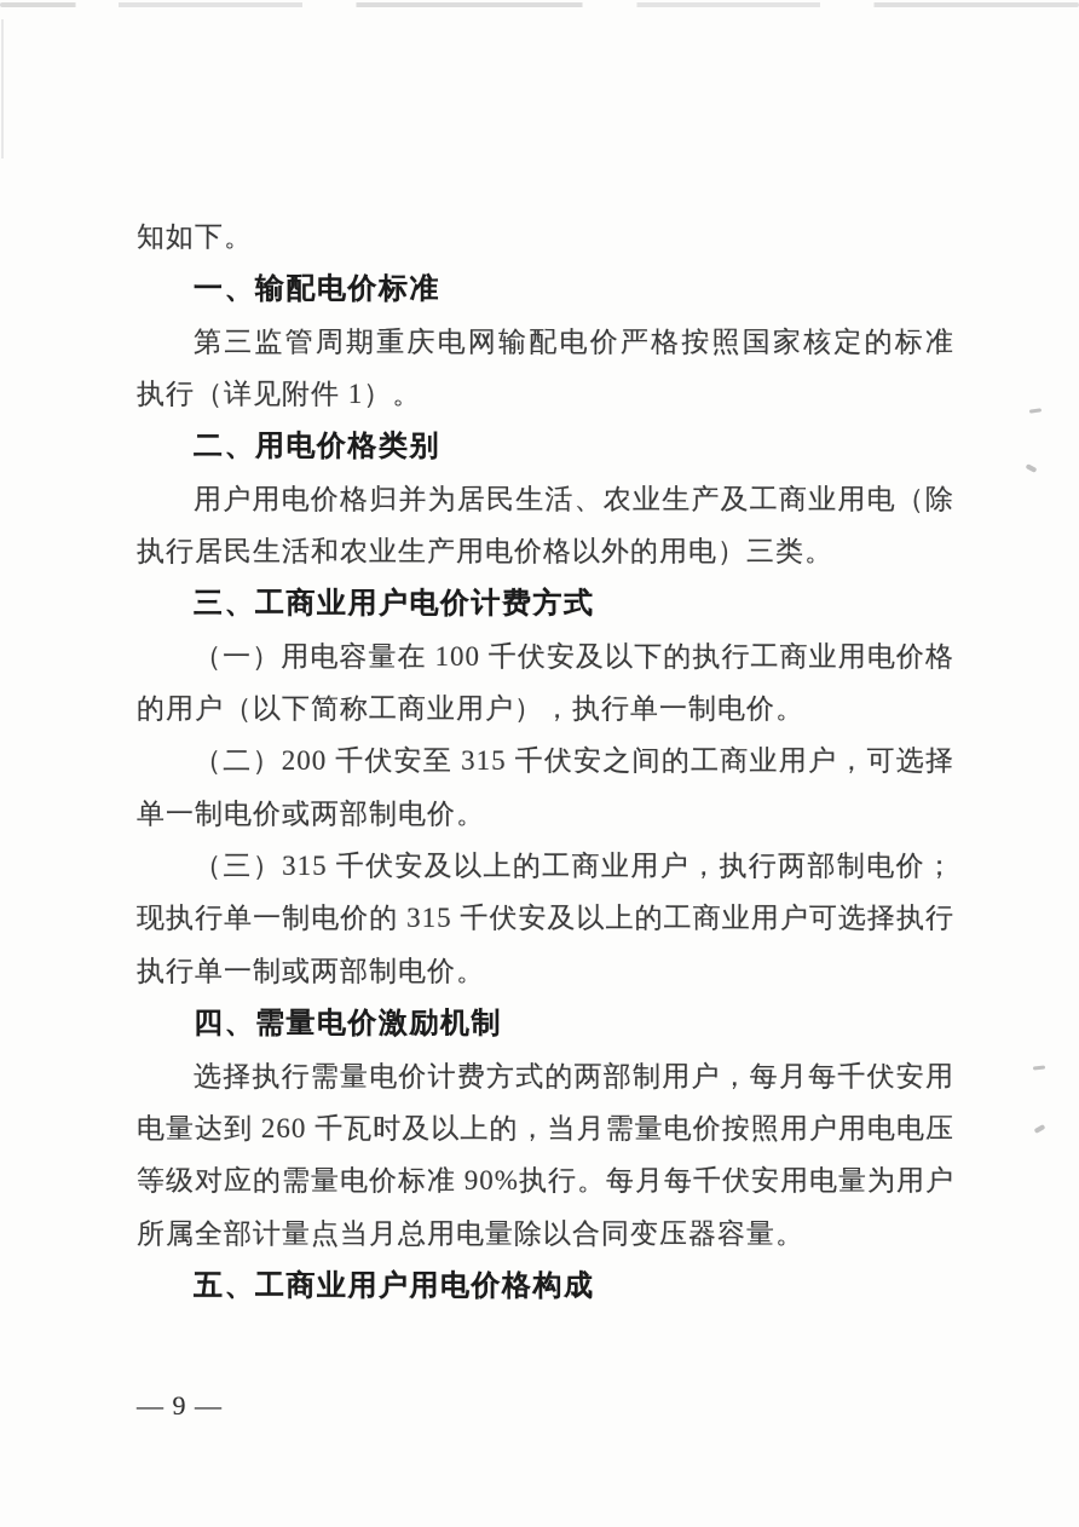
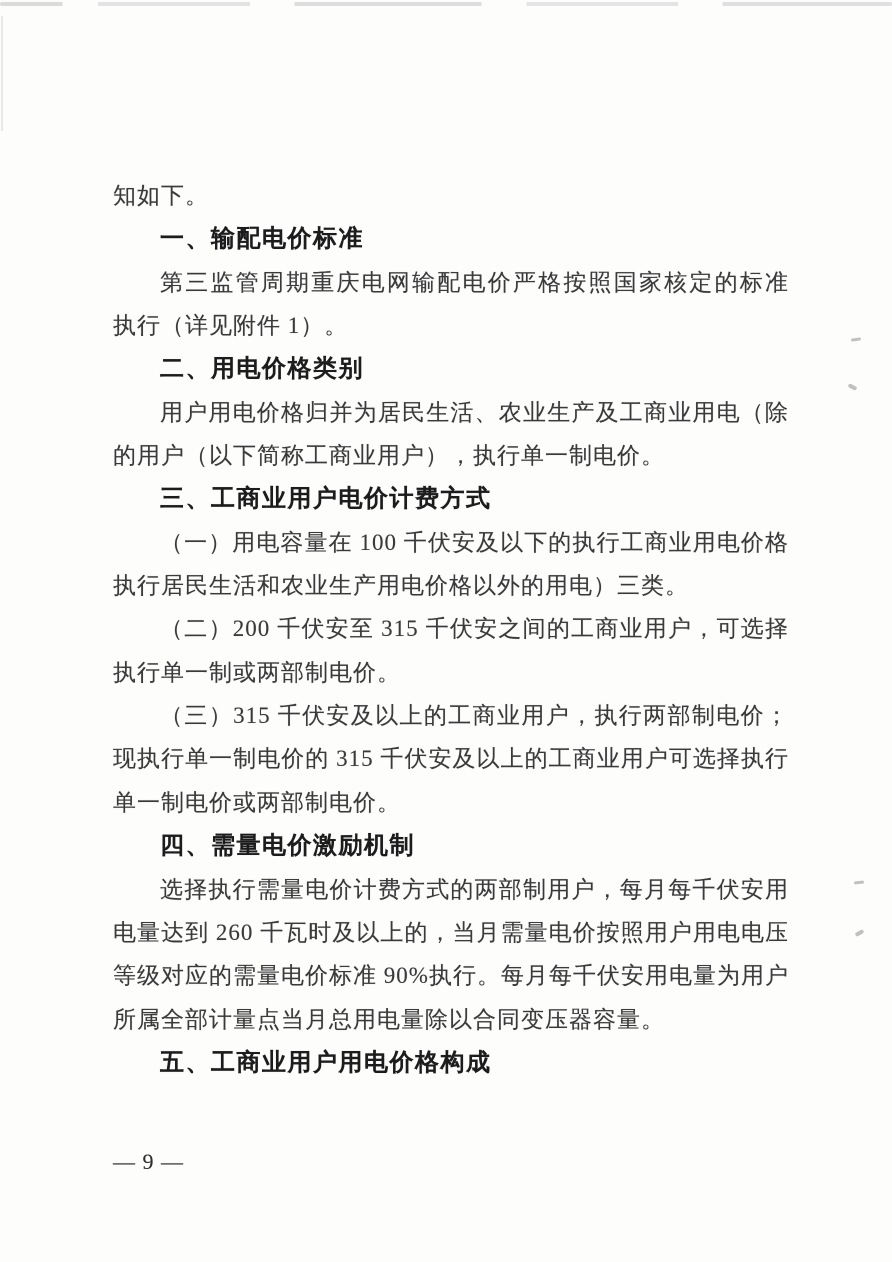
  知如下。
  一、输配电价标准
  第三监管周期重庆电网输配电价严格按照国家核定的标准
  执行（详见附件 1）。
  二、用电价格类别
  用户用电价格归并为居民生活、农业生产及工商业用电（除
- 执行居民生活和农业生产用电价格以外的用电）三类。
+ 的用户（以下简称工商业用户），执行单一制电价。
  三、工商业用户电价计费方式
  （一）用电容量在 100 千伏安及以下的执行工商业用电价格
- 的用户（以下简称工商业用户），执行单一制电价。
+ 执行居民生活和农业生产用电价格以外的用电）三类。
  （二）200 千伏安至 315 千伏安之间的工商业用户，可选择
- 单一制电价或两部制电价。
+ 执行单一制或两部制电价。
  （三）315 千伏安及以上的工商业用户，执行两部制电价；
  现执行单一制电价的 315 千伏安及以上的工商业用户可选择执行
- 执行单一制或两部制电价。
+ 单一制电价或两部制电价。
  四、需量电价激励机制
  选择执行需量电价计费方式的两部制用户，每月每千伏安用
  电量达到 260 千瓦时及以上的，当月需量电价按照用户用电电压
  等级对应的需量电价标准 90%执行。每月每千伏安用电量为用户
  所属全部计量点当月总用电量除以合同变压器容量。
  五、工商业用户用电价格构成
  — 9 —
